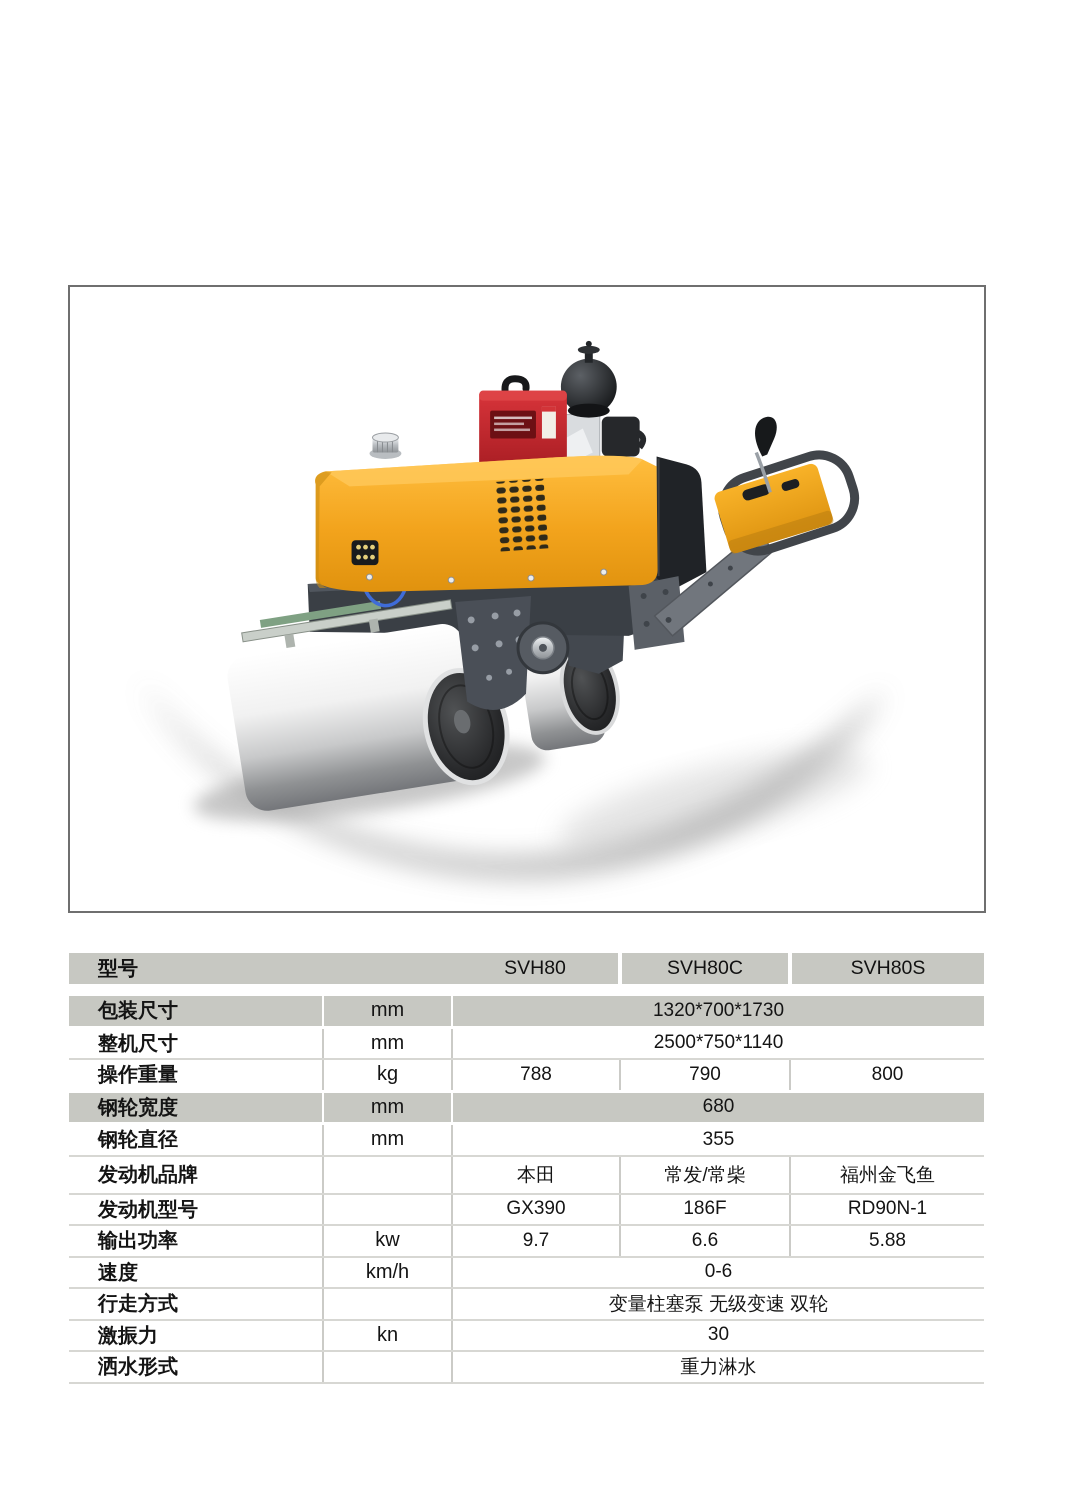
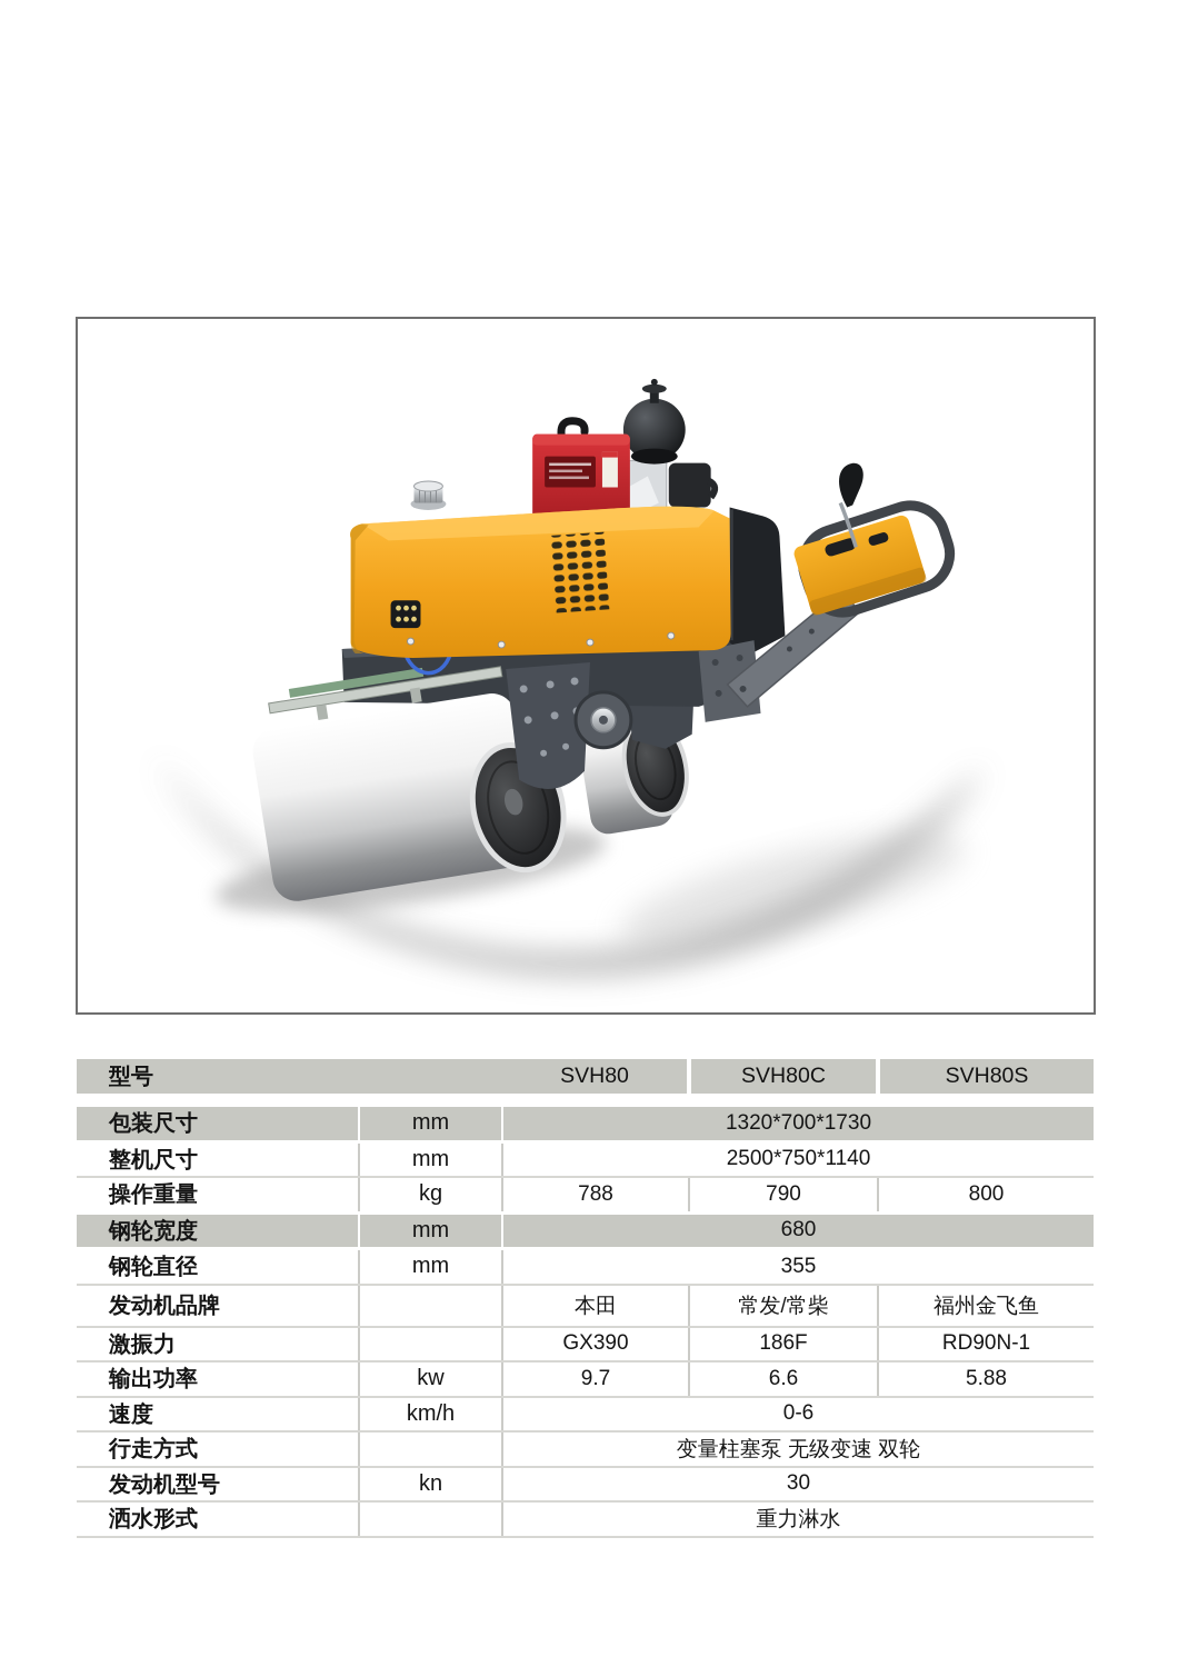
  型号	SVH80	SVH80C	SVH80S
  包装尺寸	mm	1320*700*1730
  整机尺寸	mm	2500*750*1140
  操作重量	kg	788	790	800
  钢轮宽度	mm	680
  钢轮直径	mm	355
  发动机品牌		本田	常发/常柴	福州金飞鱼
- 发动机型号		GX390	186F	RD90N-1
+ 激振力		GX390	186F	RD90N-1
  输出功率	kw	9.7	6.6	5.88
  速度	km/h	0-6
  行走方式		变量柱塞泵 无级变速 双轮
- 激振力	kn	30
+ 发动机型号	kn	30
  洒水形式		重力淋水
